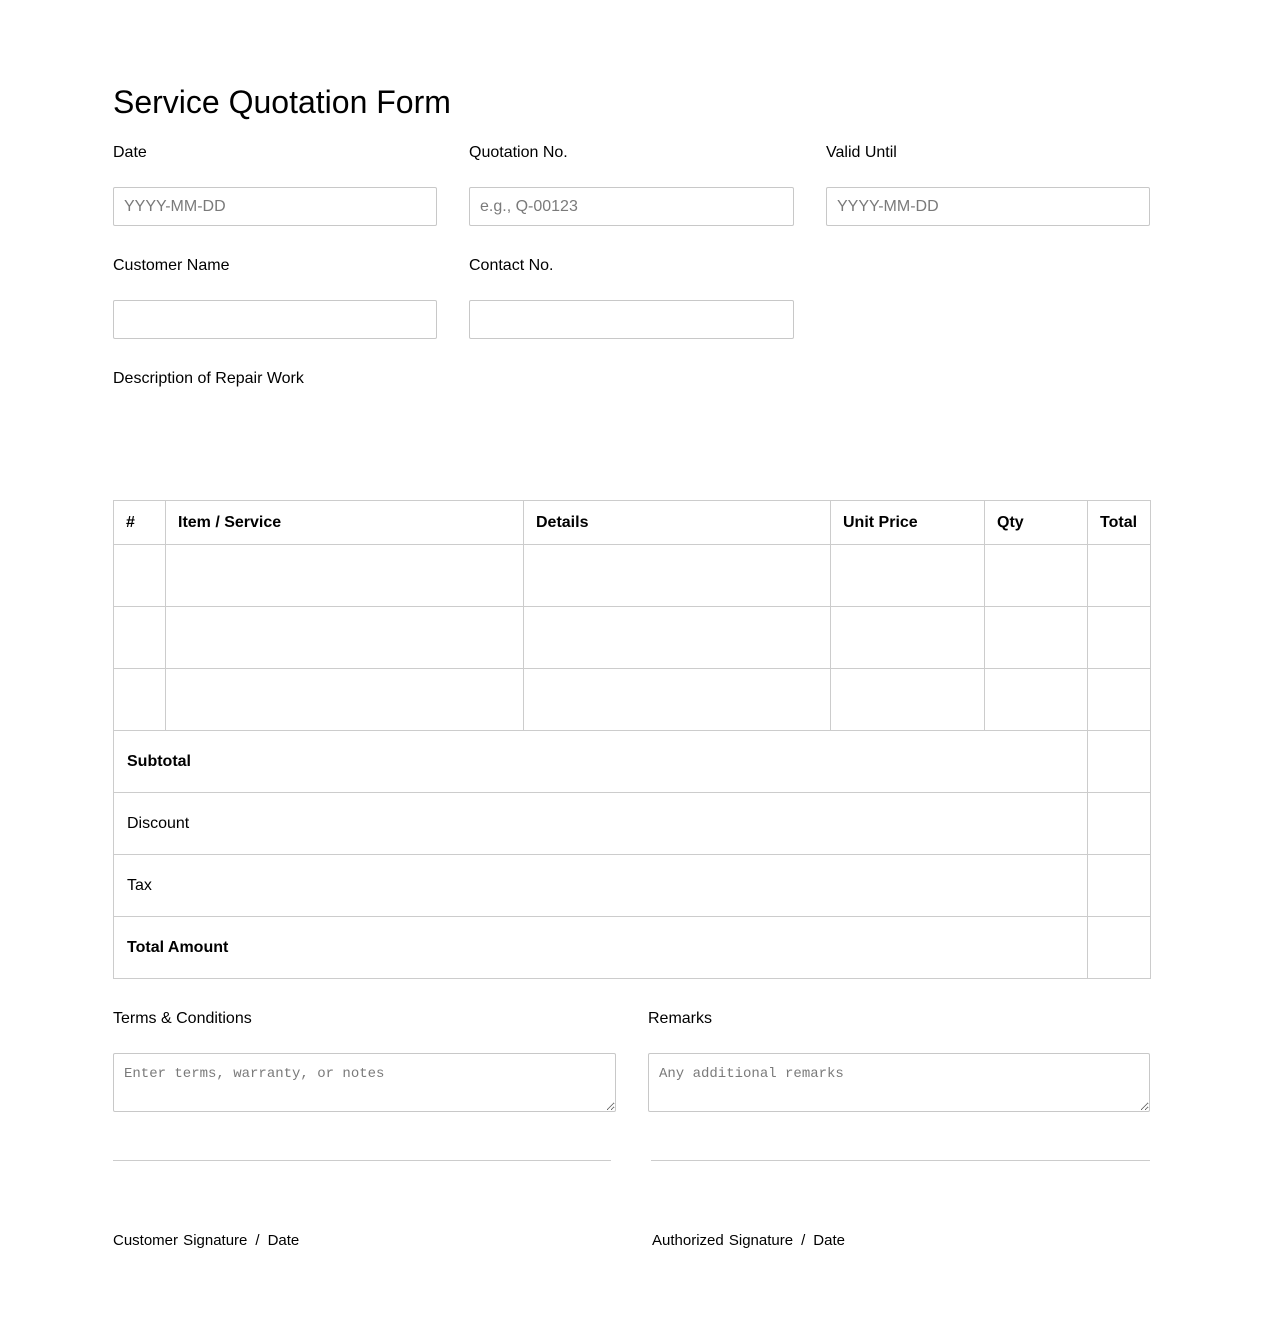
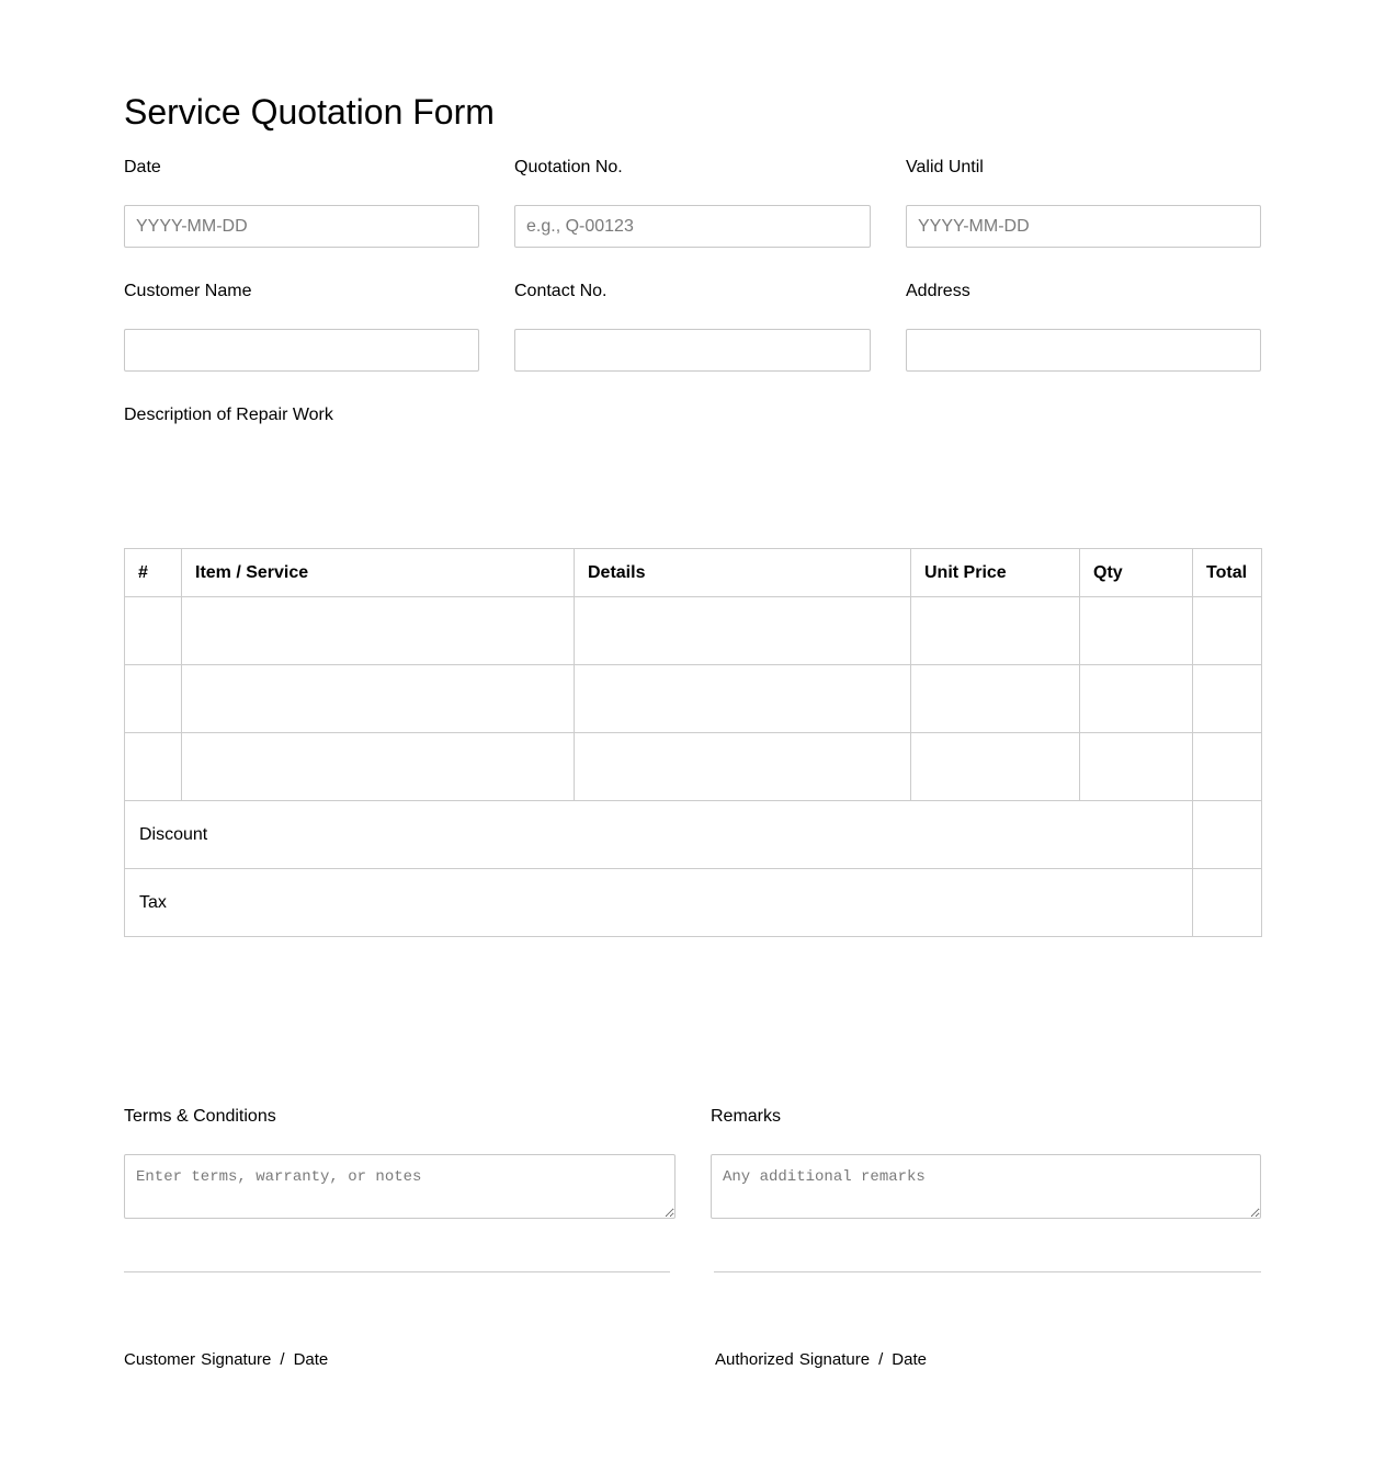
  Service Quotation Form
  Date
  YYYY-MM-DD
  Quotation No.
  e.g., Q-00123
  Valid Until
  YYYY-MM-DD
  Customer Name
  Contact No.
+ Address
  Description of Repair Work
  #	Item / Service	Details	Unit Price	Qty	Total
- Subtotal
  Discount
  Tax
- Total Amount
  Terms & Conditions
  Enter terms, warranty, or notes
  Remarks
  Any additional remarks
  Customer Signature / Date
  Authorized Signature / Date
